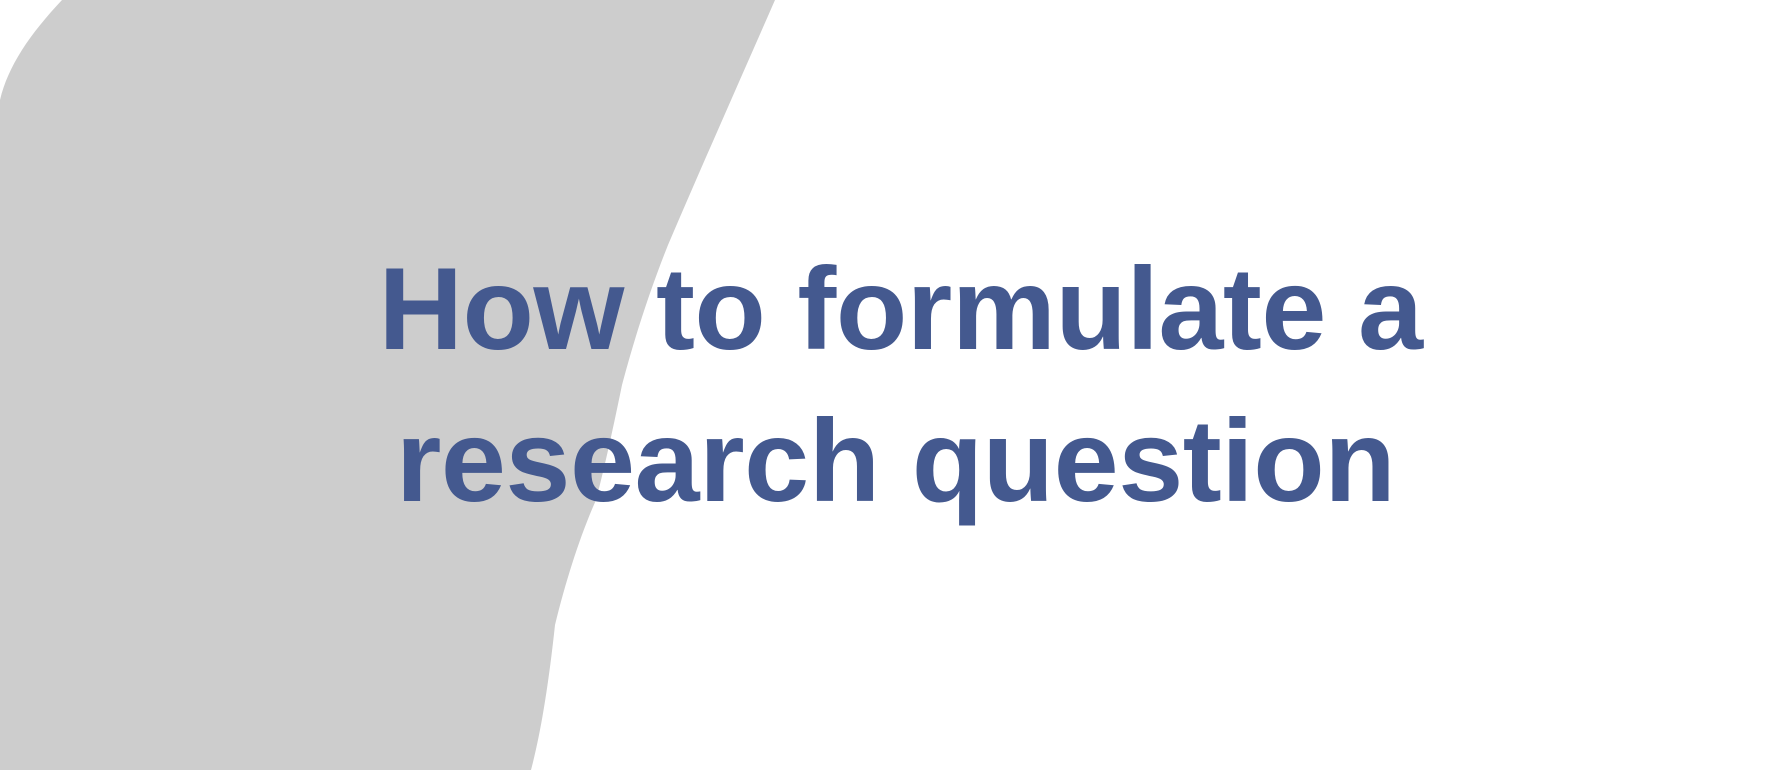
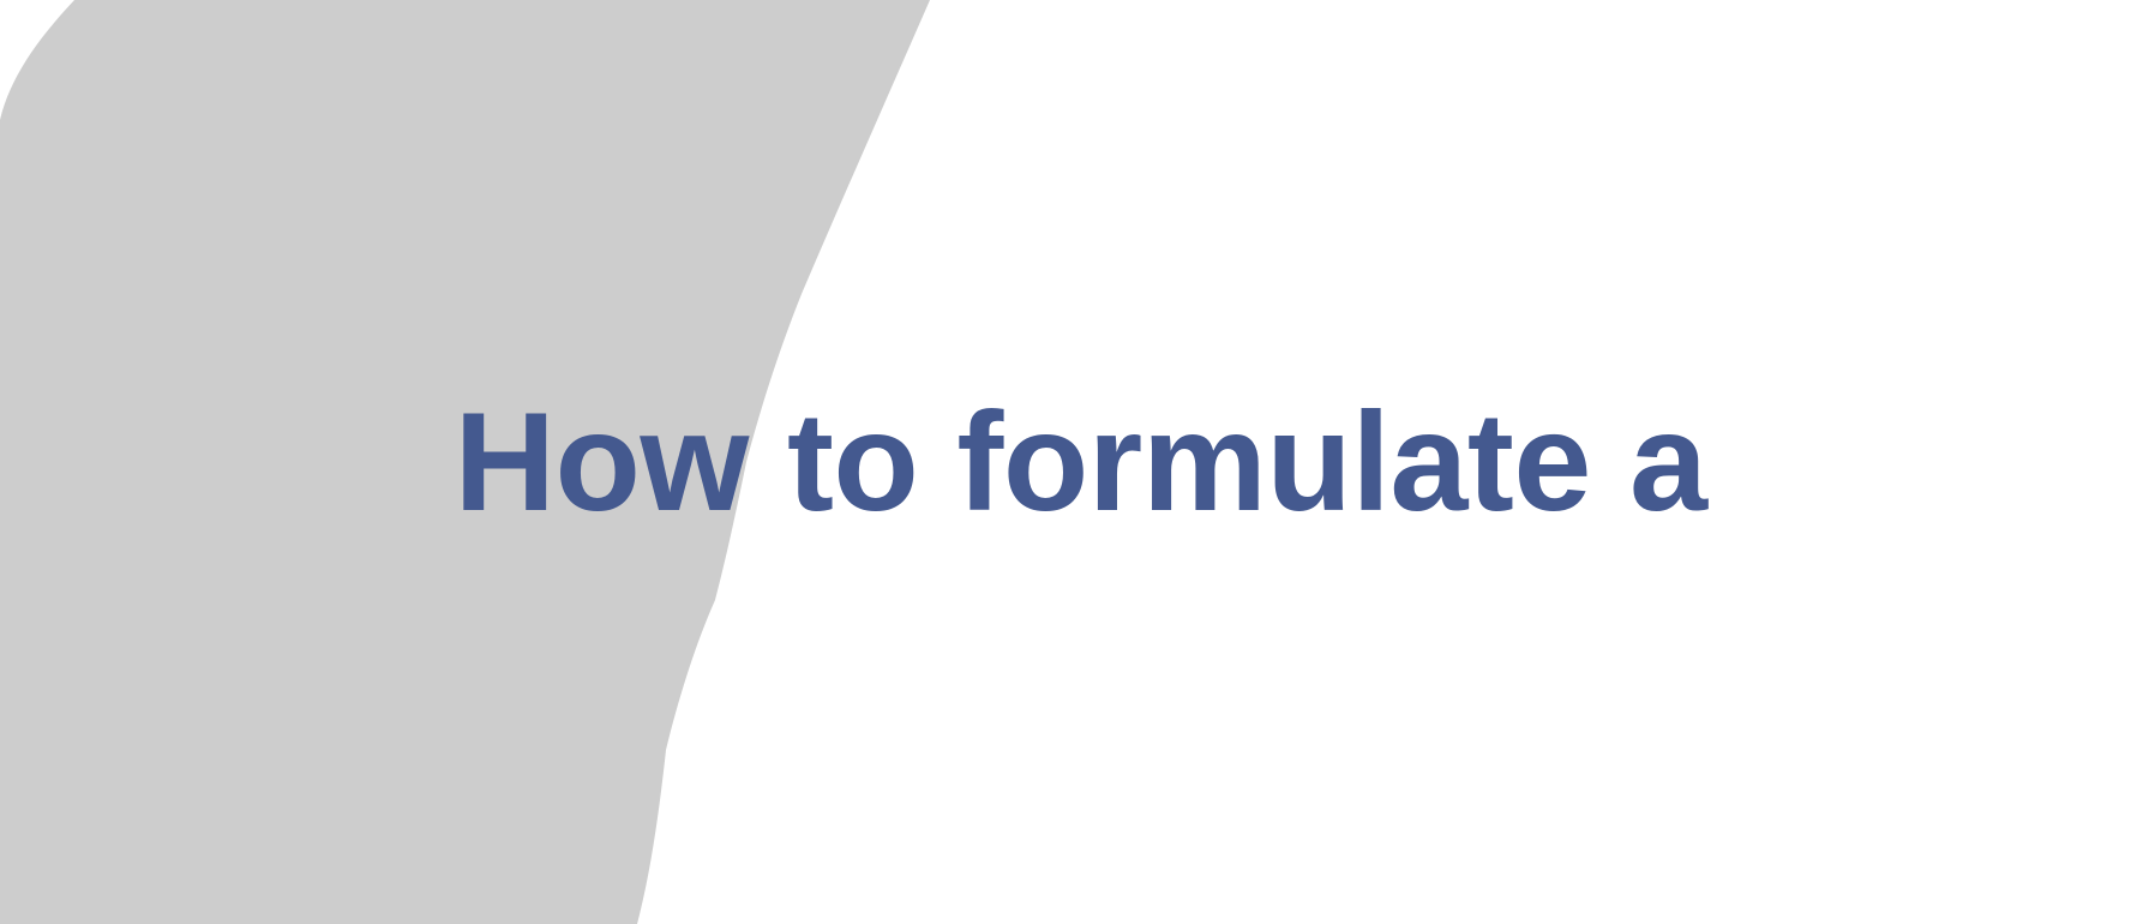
  How to formulate a
- research question
